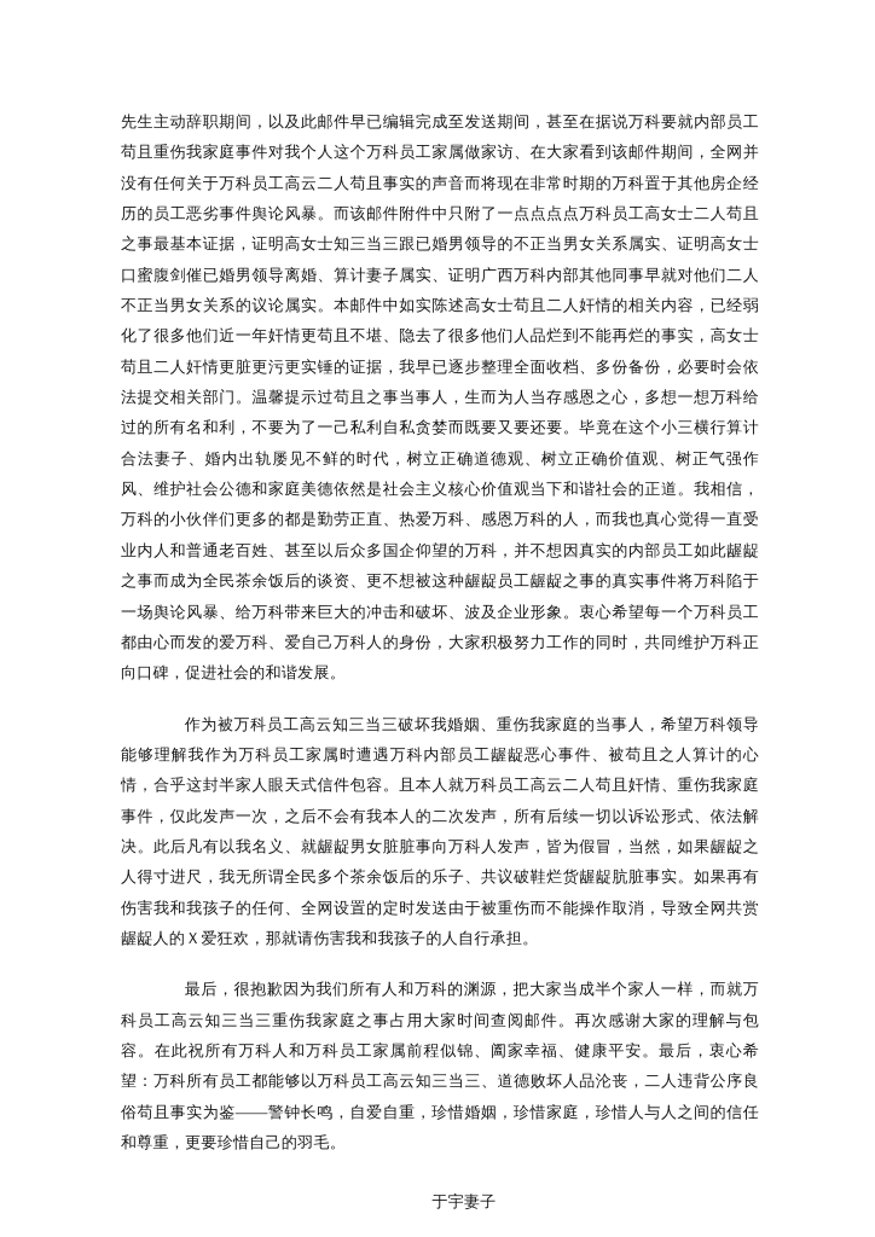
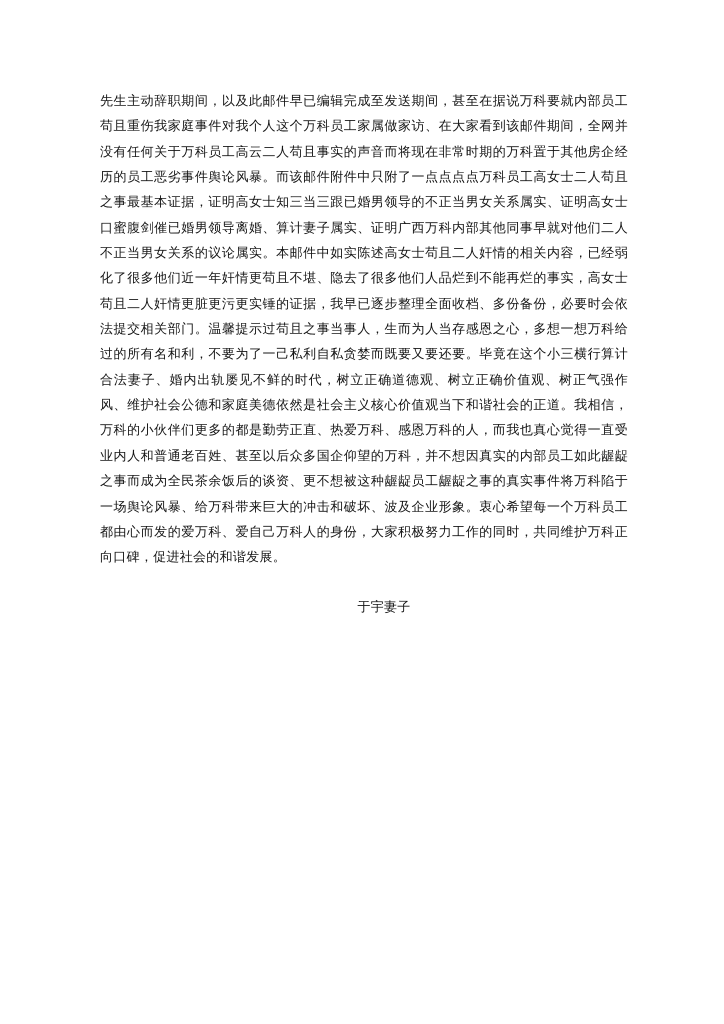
  先生主动辞职期间，以及此邮件早已编辑完成至发送期间，甚至在据说万科要就内部员工苟且重伤我家庭事件对我个人这个万科员工家属做家访、在大家看到该邮件期间，全网并没有任何关于万科员工高云二人苟且事实的声音而将现在非常时期的万科置于其他房企经历的员工恶劣事件舆论风暴。而该邮件附件中只附了一点点点点万科员工高女士二人苟且之事最基本证据，证明高女士知三当三跟已婚男领导的不正当男女关系属实、证明高女士口蜜腹剑催已婚男领导离婚、算计妻子属实、证明广西万科内部其他同事早就对他们二人不正当男女关系的议论属实。本邮件中如实陈述高女士苟且二人奸情的相关内容，已经弱化了很多他们近一年奸情更苟且不堪、隐去了很多他们人品烂到不能再烂的事实，高女士苟且二人奸情更脏更污更实锤的证据，我早已逐步整理全面收档、多份备份，必要时会依法提交相关部门。温馨提示过苟且之事当事人，生而为人当存感恩之心，多想一想万科给过的所有名和利，不要为了一己私利自私贪婪而既要又要还要。毕竟在这个小三横行算计合法妻子、婚内出轨屡见不鲜的时代，树立正确道德观、树立正确价值观、树正气强作风、维护社会公德和家庭美德依然是社会主义核心价值观当下和谐社会的正道。我相信，万科的小伙伴们更多的都是勤劳正直、热爱万科、感恩万科的人，而我也真心觉得一直受业内人和普通老百姓、甚至以后众多国企仰望的万科，并不想因真实的内部员工如此龌龊之事而成为全民茶余饭后的谈资、更不想被这种龌龊员工龌龊之事的真实事件将万科陷于一场舆论风暴、给万科带来巨大的冲击和破坏、波及企业形象。衷心希望每一个万科员工都由心而发的爱万科、爱自己万科人的身份，大家积极努力工作的同时，共同维护万科正向口碑，促进社会的和谐发展。
- 作为被万科员工高云知三当三破坏我婚姻、重伤我家庭的当事人，希望万科领导能够理解我作为万科员工家属时遭遇万科内部员工龌龊恶心事件、被苟且之人算计的心情，合乎这封半家人眼天式信件包容。且本人就万科员工高云二人苟且奸情、重伤我家庭事件，仅此发声一次，之后不会有我本人的二次发声，所有后续一切以诉讼形式、依法解决。此后凡有以我名义、就龌龊男女脏脏事向万科人发声，皆为假冒，当然，如果龌龊之人得寸进尺，我无所谓全民多个茶余饭后的乐子、共议破鞋烂货龌龊肮脏事实。如果再有伤害我和我孩子的任何、全网设置的定时发送由于被重伤而不能操作取消，导致全网共赏龌龊人的Ｘ爱狂欢，那就请伤害我和我孩子的人自行承担。
- 最后，很抱歉因为我们所有人和万科的渊源，把大家当成半个家人一样，而就万科员工高云知三当三重伤我家庭之事占用大家时间查阅邮件。再次感谢大家的理解与包容。在此祝所有万科人和万科员工家属前程似锦、阖家幸福、健康平安。最后，衷心希望：万科所有员工都能够以万科员工高云知三当三、道德败坏人品沦丧，二人违背公序良俗苟且事实为鉴——警钟长鸣，自爱自重，珍惜婚姻，珍惜家庭，珍惜人与人之间的信任和尊重，更要珍惜自己的羽毛。
  于宇妻子
